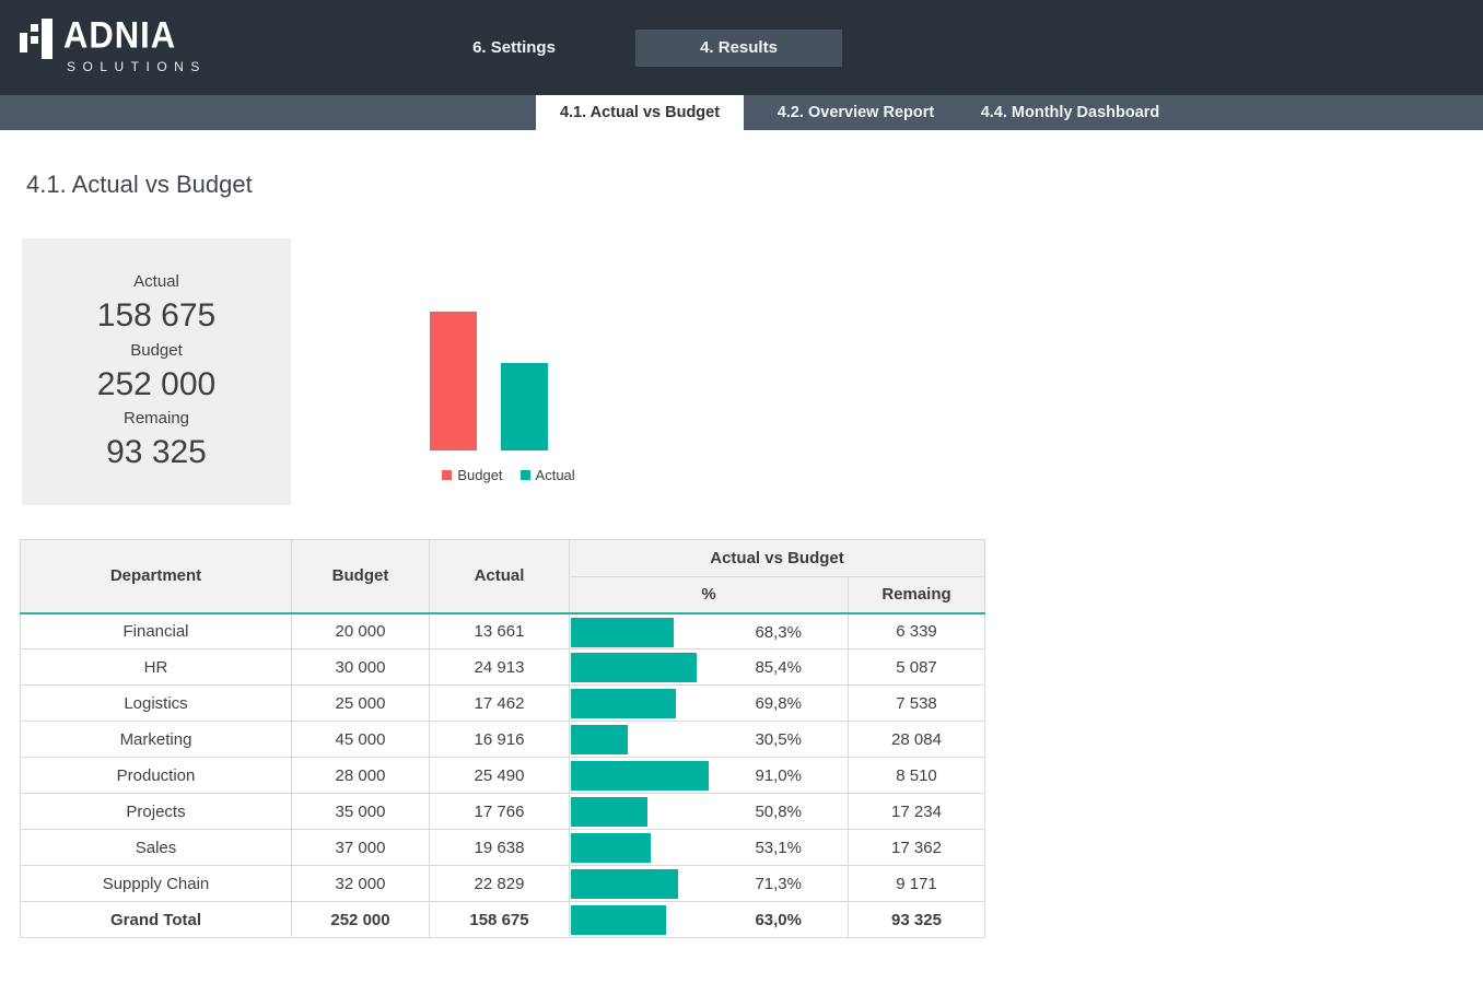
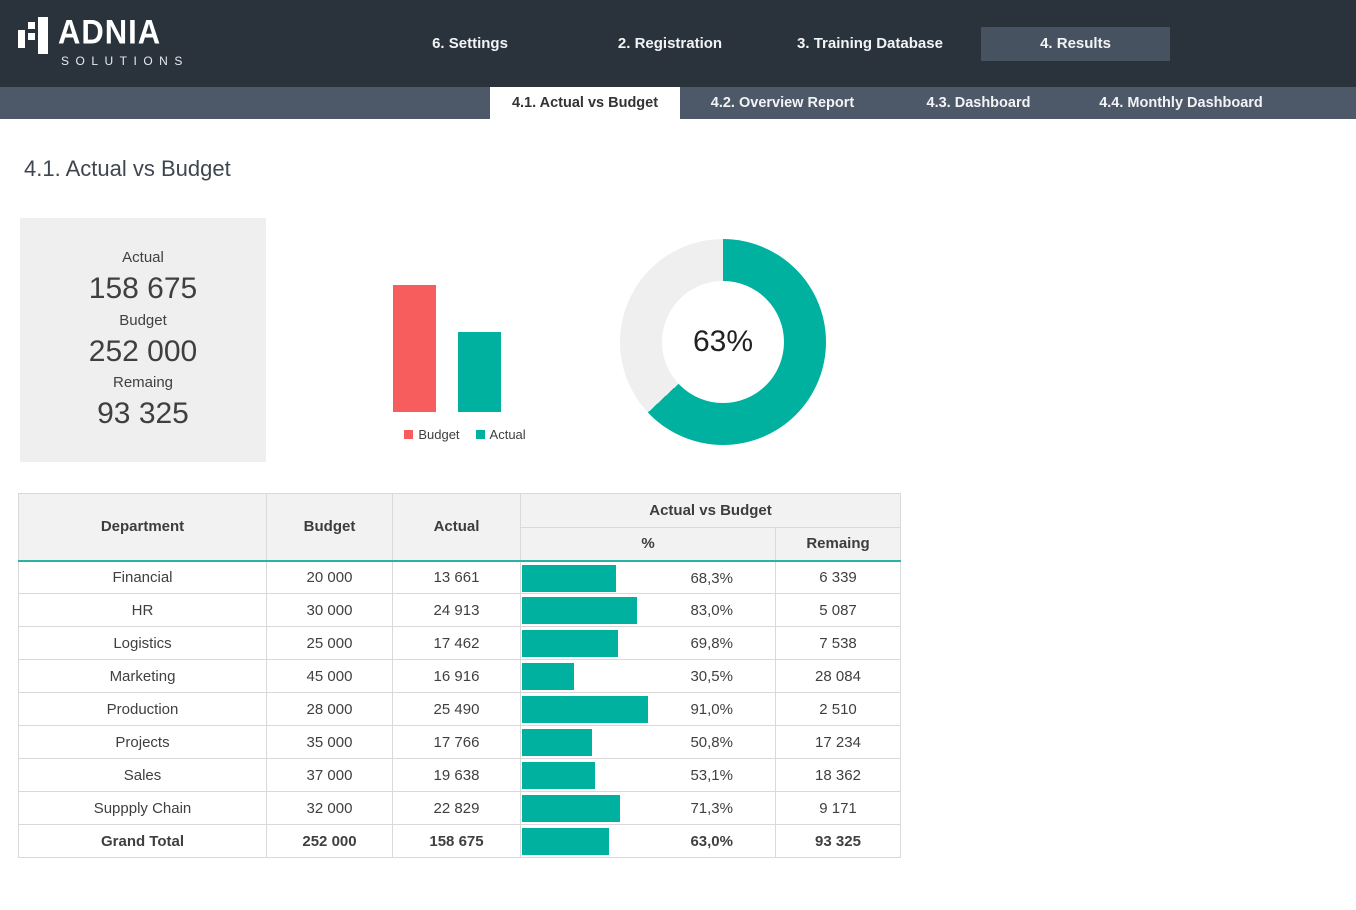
  ADNIA
  SOLUTIONS
  6. Settings
+ 2. Registration
+ 3. Training Database
  4. Results
  4.1. Actual vs Budget
  4.2. Overview Report
+ 4.3. Dashboard
  4.4. Monthly Dashboard
  4.1. Actual vs Budget
  Actual
  158 675
  Budget
  252 000
  Remaing
  93 325
  Budget
  Actual
+ 63%
  Department	Budget	Actual	Actual vs Budget
  %	Remaing
  Financial	20 000	13 661	68,3%	6 339
- HR	30 000	24 913	85,4%	5 087
+ HR	30 000	24 913	83,0%	5 087
  Logistics	25 000	17 462	69,8%	7 538
  Marketing	45 000	16 916	30,5%	28 084
- Production	28 000	25 490	91,0%	8 510
+ Production	28 000	25 490	91,0%	2 510
  Projects	35 000	17 766	50,8%	17 234
- Sales	37 000	19 638	53,1%	17 362
+ Sales	37 000	19 638	53,1%	18 362
  Suppply Chain	32 000	22 829	71,3%	9 171
  Grand Total	252 000	158 675	63,0%	93 325
